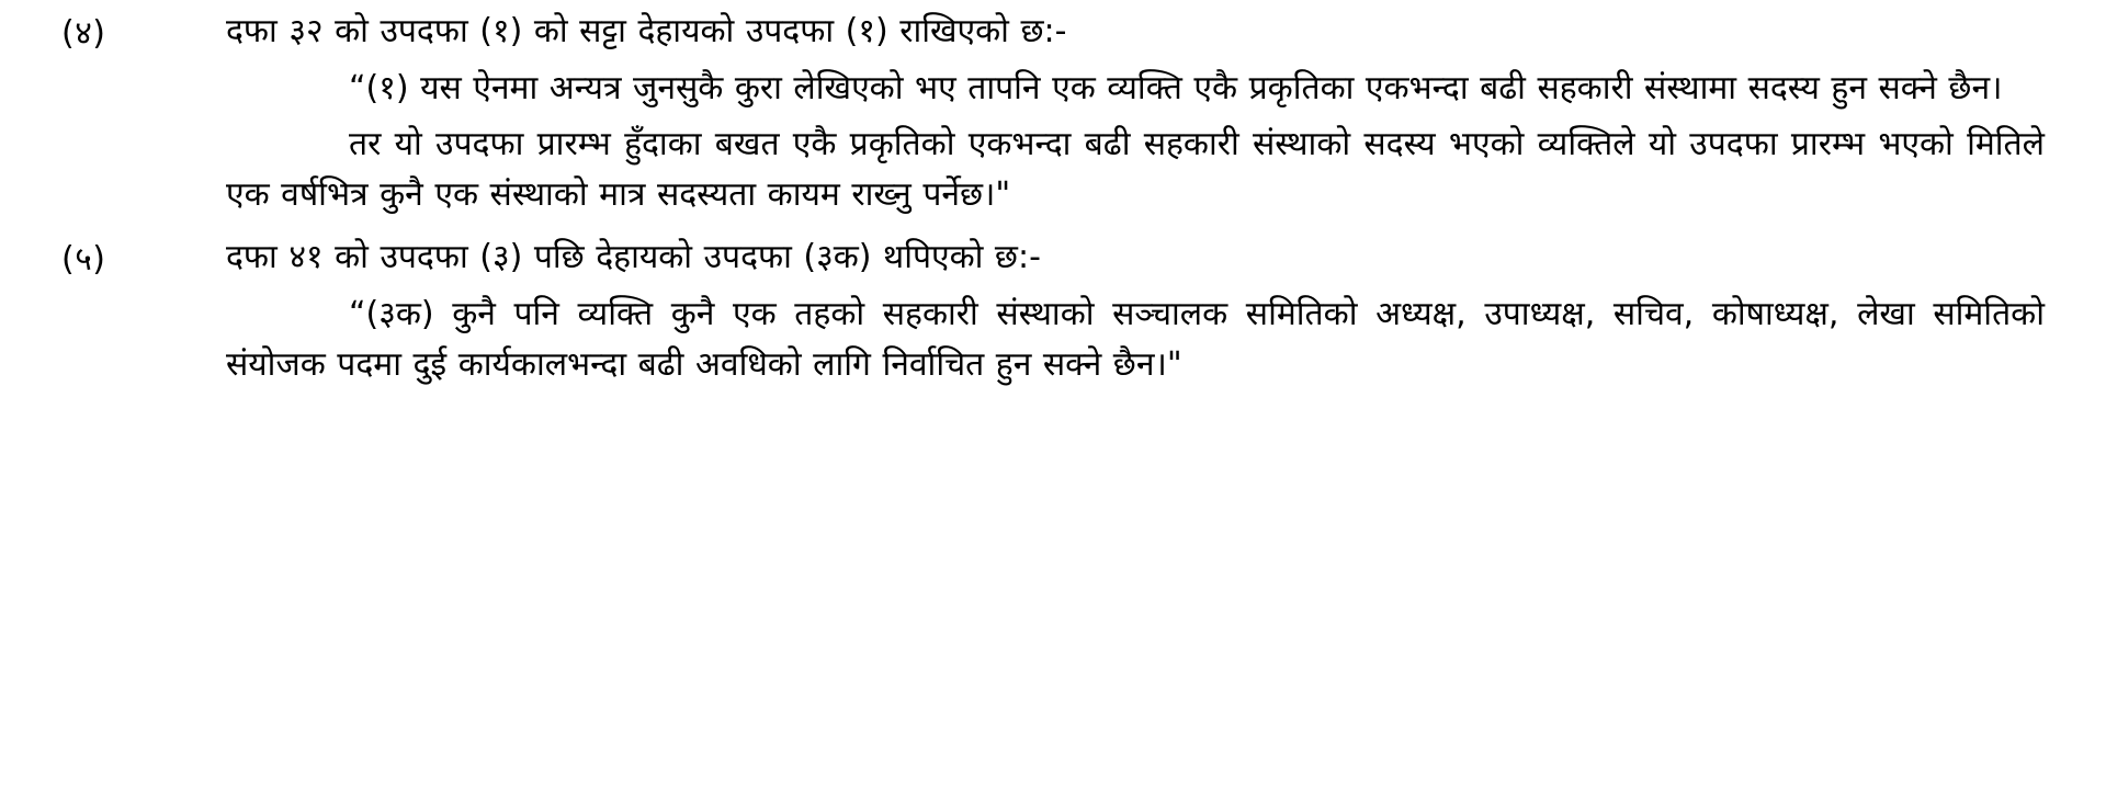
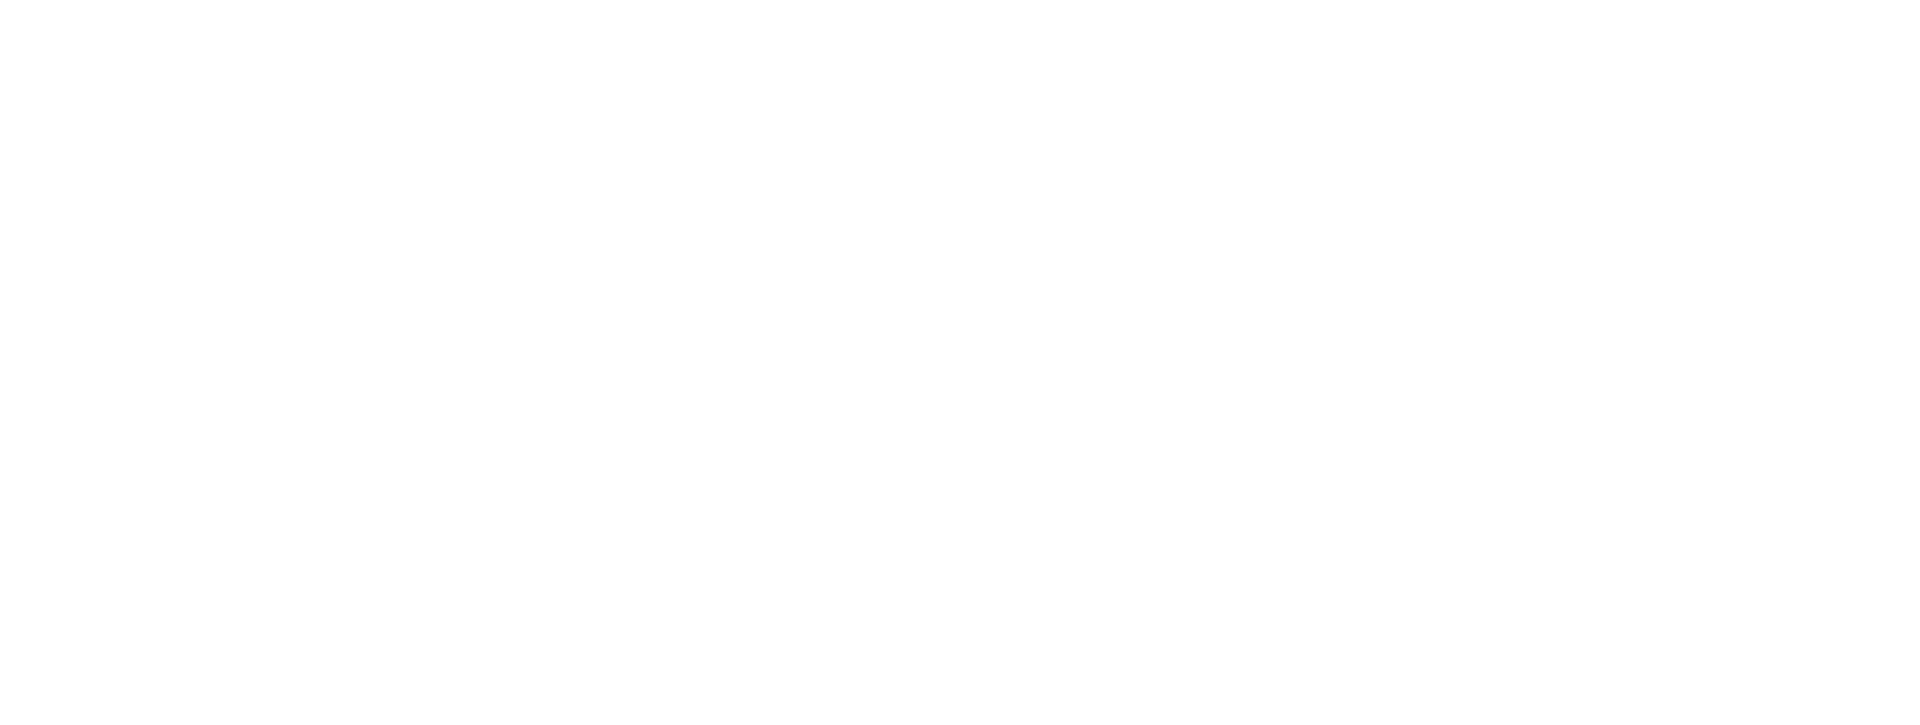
- (४)
- दफा ३२ को उपदफा (१) को सट्टा देहायको उपदफा (१) राखिएको छ:-
- “(१) यस ऐनमा अन्यत्र जुनसुकै कुरा लेखिएको भए तापनि एक व्यक्ति एकै प्रकृतिका एकभन्दा बढी सहकारी संस्थामा सदस्य हुन सक्ने छैन।
- तर यो उपदफा प्रारम्भ हुँदाका बखत एकै प्रकृतिको एकभन्दा बढी सहकारी संस्थाको सदस्य भएको व्यक्तिले यो उपदफा प्रारम्भ भएको मितिले एक वर्षभित्र कुनै एक संस्थाको मात्र सदस्यता कायम राख्नु पर्नेछ।"
- (५)
- दफा ४१ को उपदफा (३) पछि देहायको उपदफा (३क) थपिएको छ:-
- “(३क) कुनै पनि व्यक्ति कुनै एक तहको सहकारी संस्थाको सञ्चालक समितिको अध्यक्ष, उपाध्यक्ष, सचिव, कोषाध्यक्ष, लेखा समितिको संयोजक पदमा दुई कार्यकालभन्दा बढी अवधिको लागि निर्वाचित हुन सक्ने छैन।"
